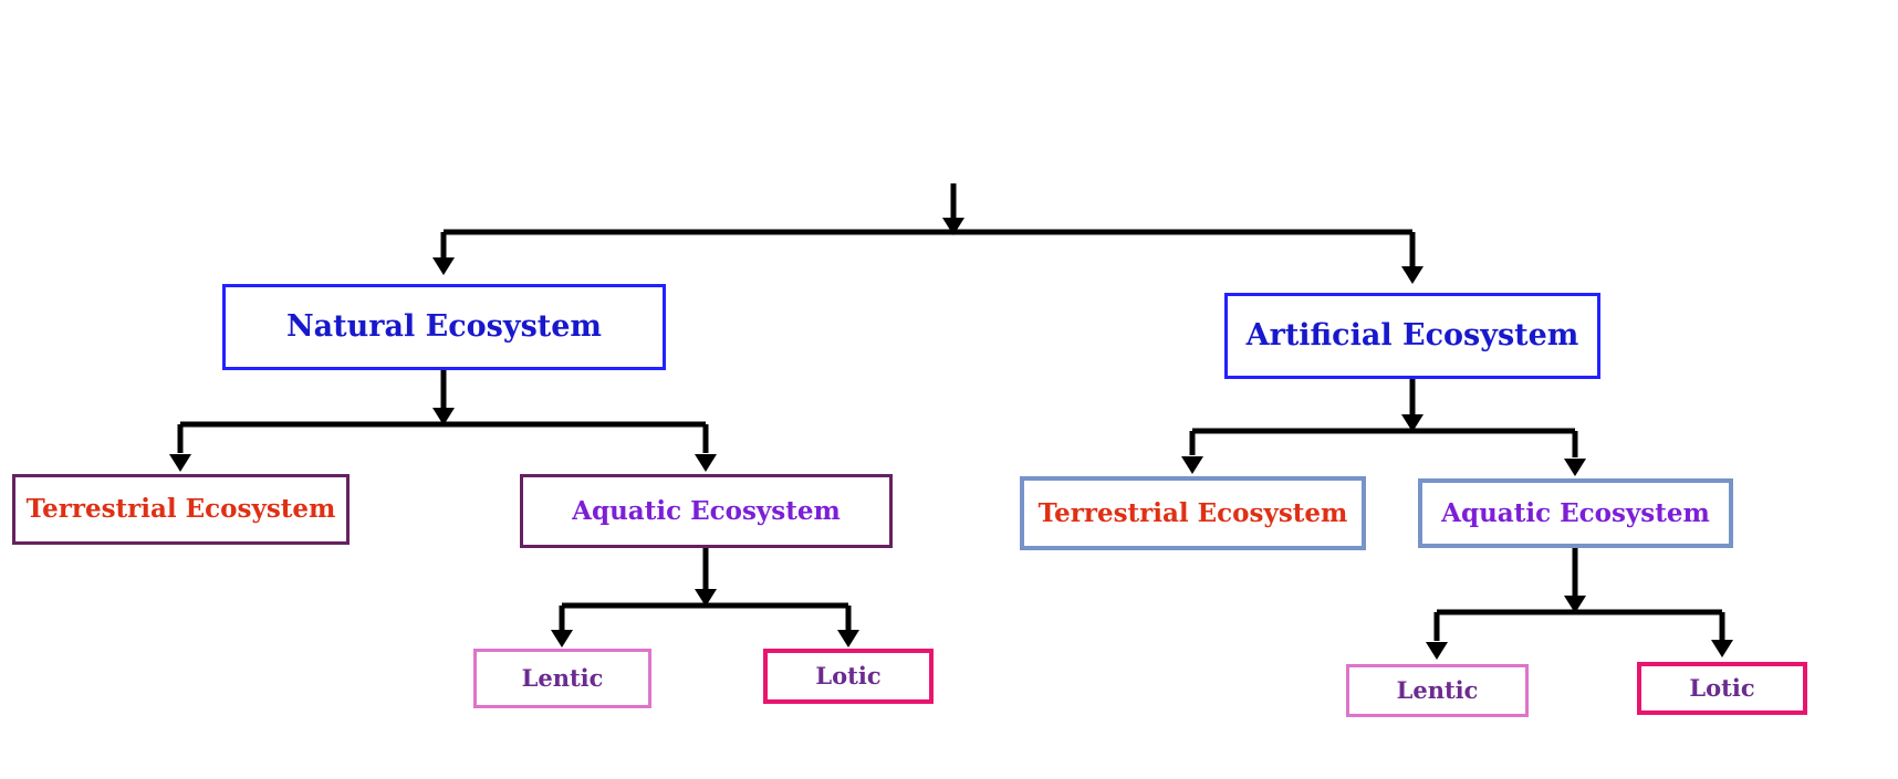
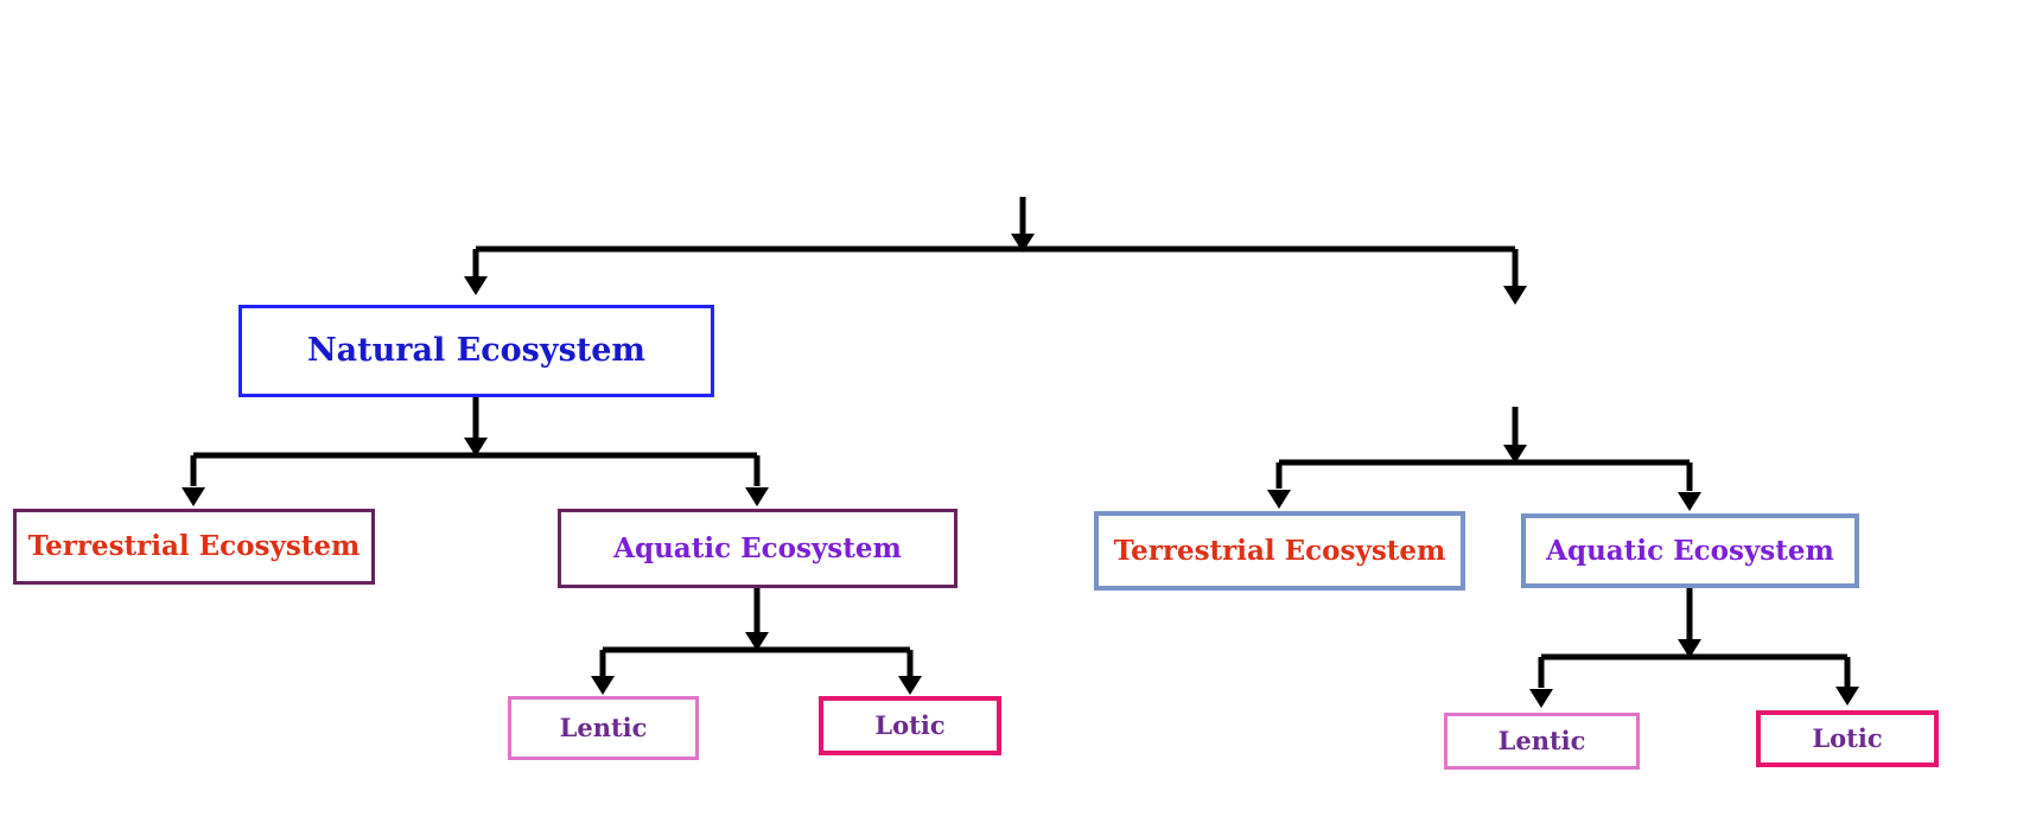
  Natural Ecosystem
- Artificial Ecosystem
  Terrestrial Ecosystem
  Aquatic Ecosystem
  Lentic
  Lotic
  Terrestrial Ecosystem
  Aquatic Ecosystem
  Lentic
  Lotic
